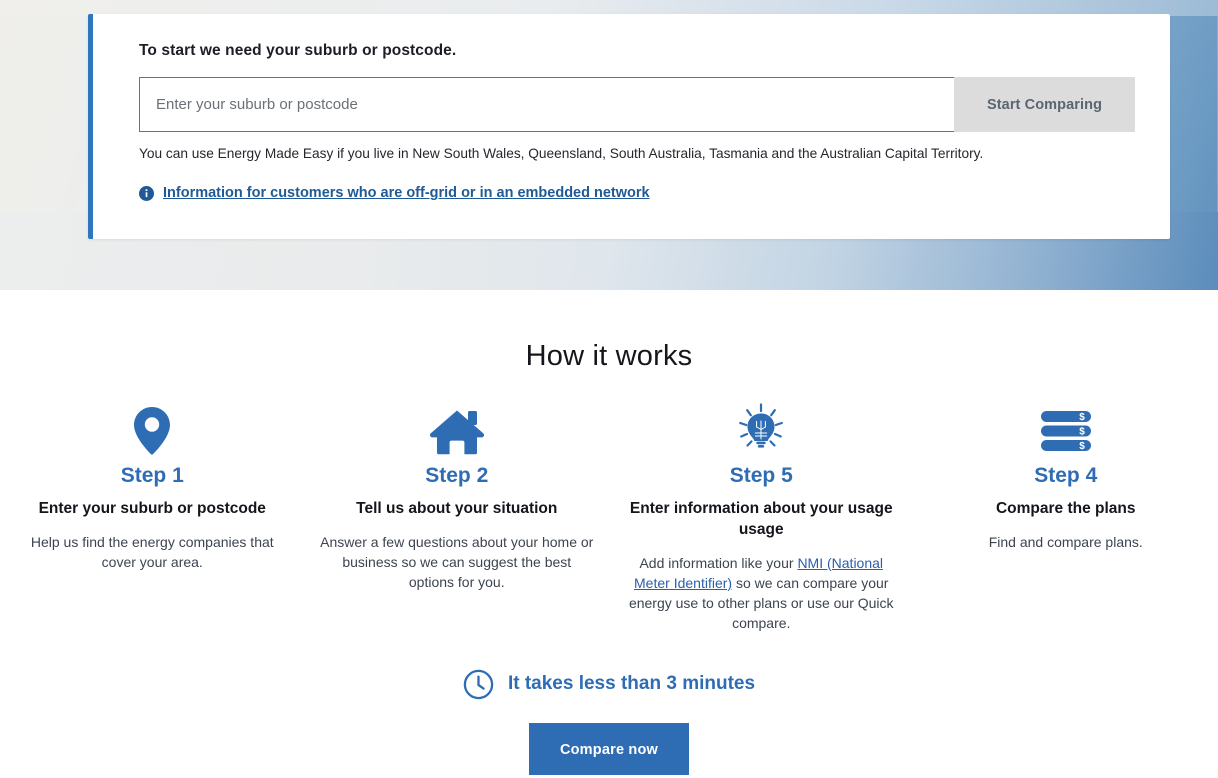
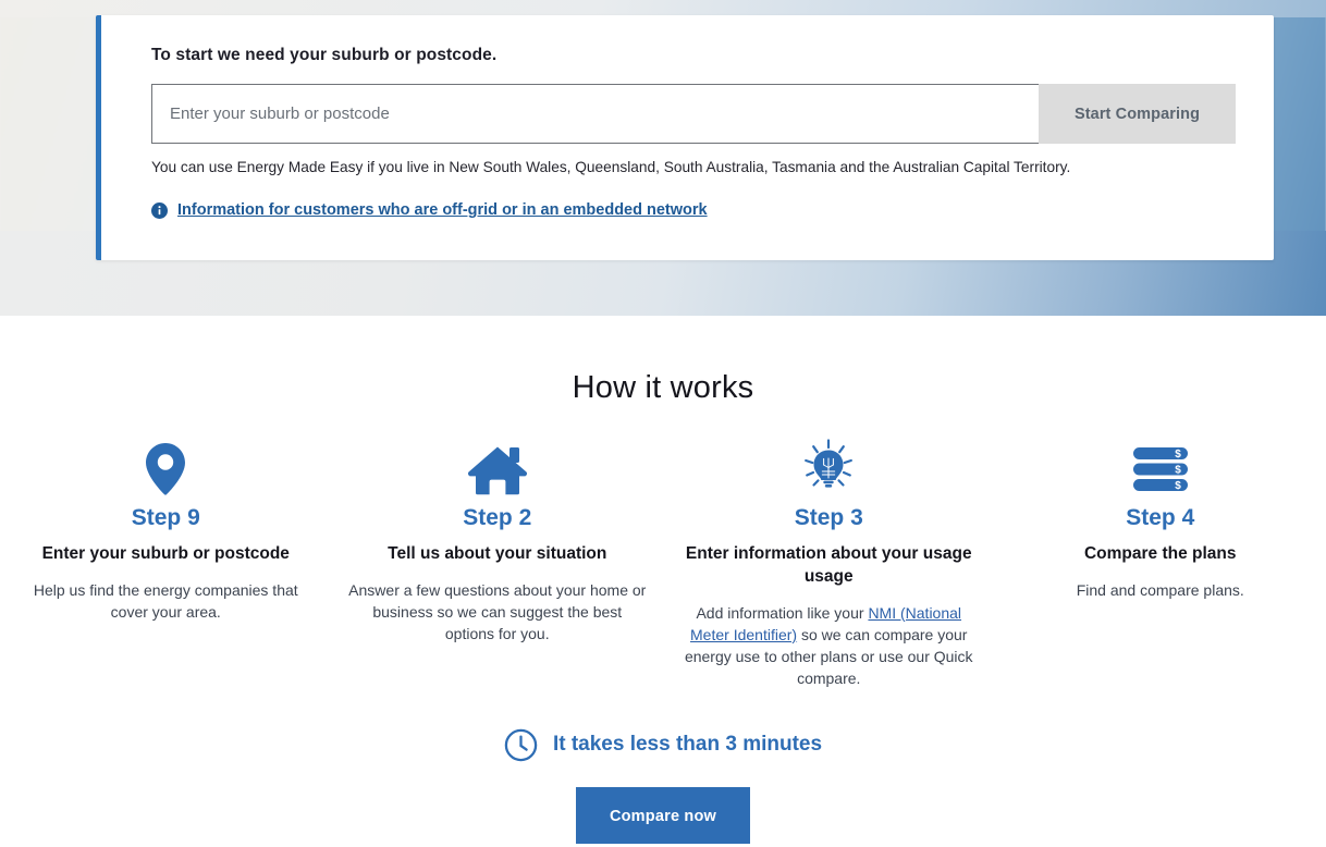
  To start we need your suburb or postcode.
  Enter your suburb or postcode
  Start Comparing
  You can use Energy Made Easy if you live in New South Wales, Queensland, South Australia, Tasmania and the Australian Capital Territory.
  Information for customers who are off-grid or in an embedded network
  How it works
- Step 1
+ Step 9
  Enter your suburb or postcode
  Help us find the energy companies that cover your area.
  Step 2
  Tell us about your situation
  Answer a few questions about your home or business so we can suggest the best options for you.
- Step 5
+ Step 3
  Enter information about your usage usage
  Add information like your NMI (National Meter Identifier) so we can compare your energy use to other plans or use our Quick compare.
  $
  $
  $
  Step 4
  Compare the plans
  Find and compare plans.
  It takes less than 3 minutes
  Compare now
